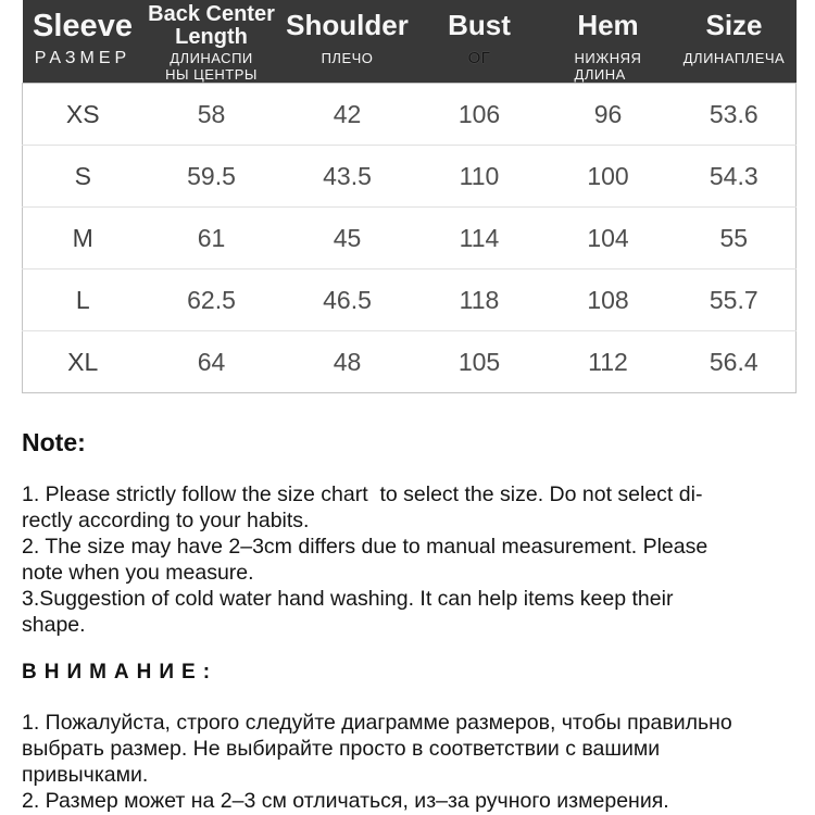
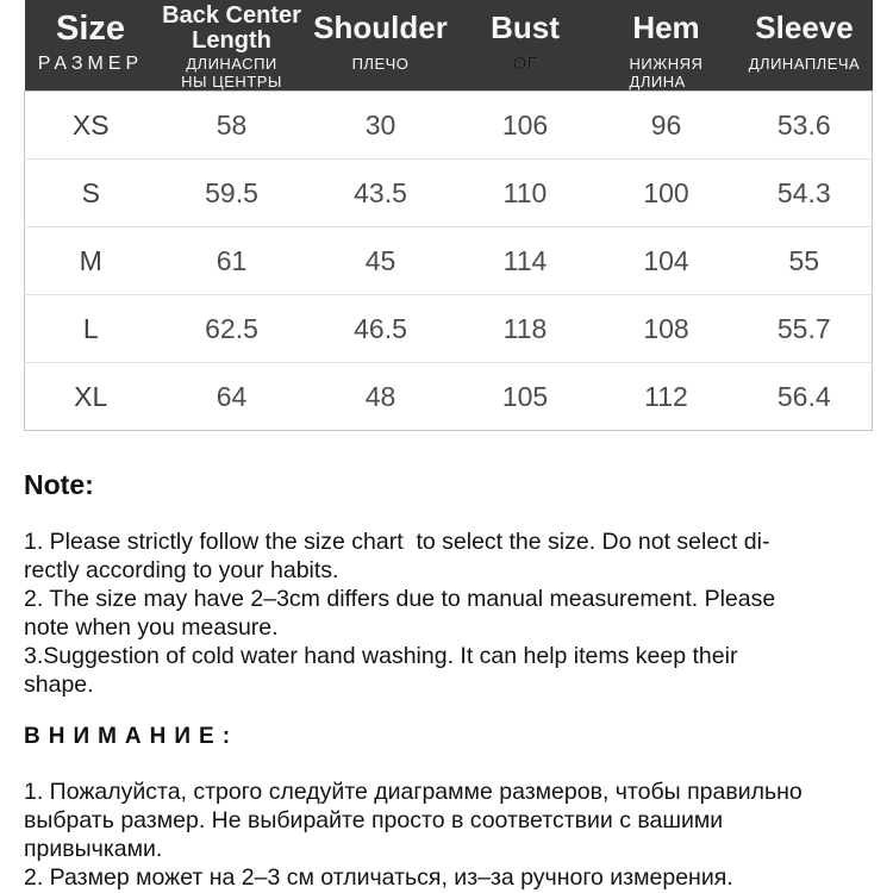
- Sleeve РАЗМЕР	Back Center Length ДЛИНАСПИ НЫ ЦЕНТРЫ	Shoulder ПЛЕЧО	Bust ОГ	Hem
+ Size РАЗМЕР	Back Center Length ДЛИНАСПИ НЫ ЦЕНТРЫ	Shoulder ПЛЕЧО	Bust ОГ	Hem
  НИЖНЯЯ
  ДЛИНА
- 					Size ДЛИНАПЛЕЧА
+ 					Sleeve ДЛИНАПЛЕЧА
- XS	58	42	106	96	53.6
+ XS	58	30	106	96	53.6
  S	59.5	43.5	110	100	54.3
  M	61	45	114	104	55
  L	62.5	46.5	118	108	55.7
  XL	64	48	105	112	56.4
  Note:
  1. Please strictly follow the size chart to select the size. Do not select di-
  rectly according to your habits.
  2. The size may have 2–3cm differs due to manual measurement. Please
  note when you measure.
  3.Suggestion of cold water hand washing. It can help items keep their
  shape.
  ВНИМАНИЕ:
  1. Пожалуйста, строго следуйте диаграмме размеров, чтобы правильно
  выбрать размер. Не выбирайте просто в соответствии с вашими
  привычками.
  2. Размер может на 2–3 см отличаться, из–за ручного измерения.
